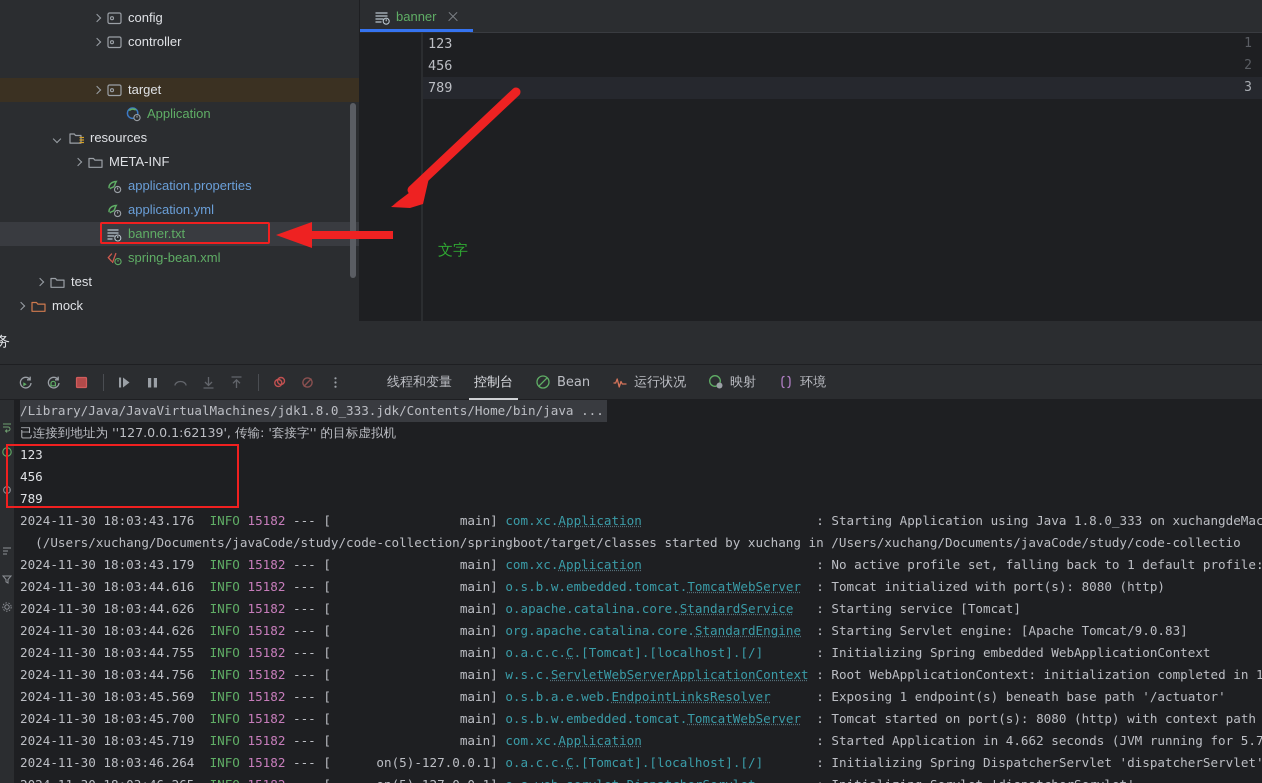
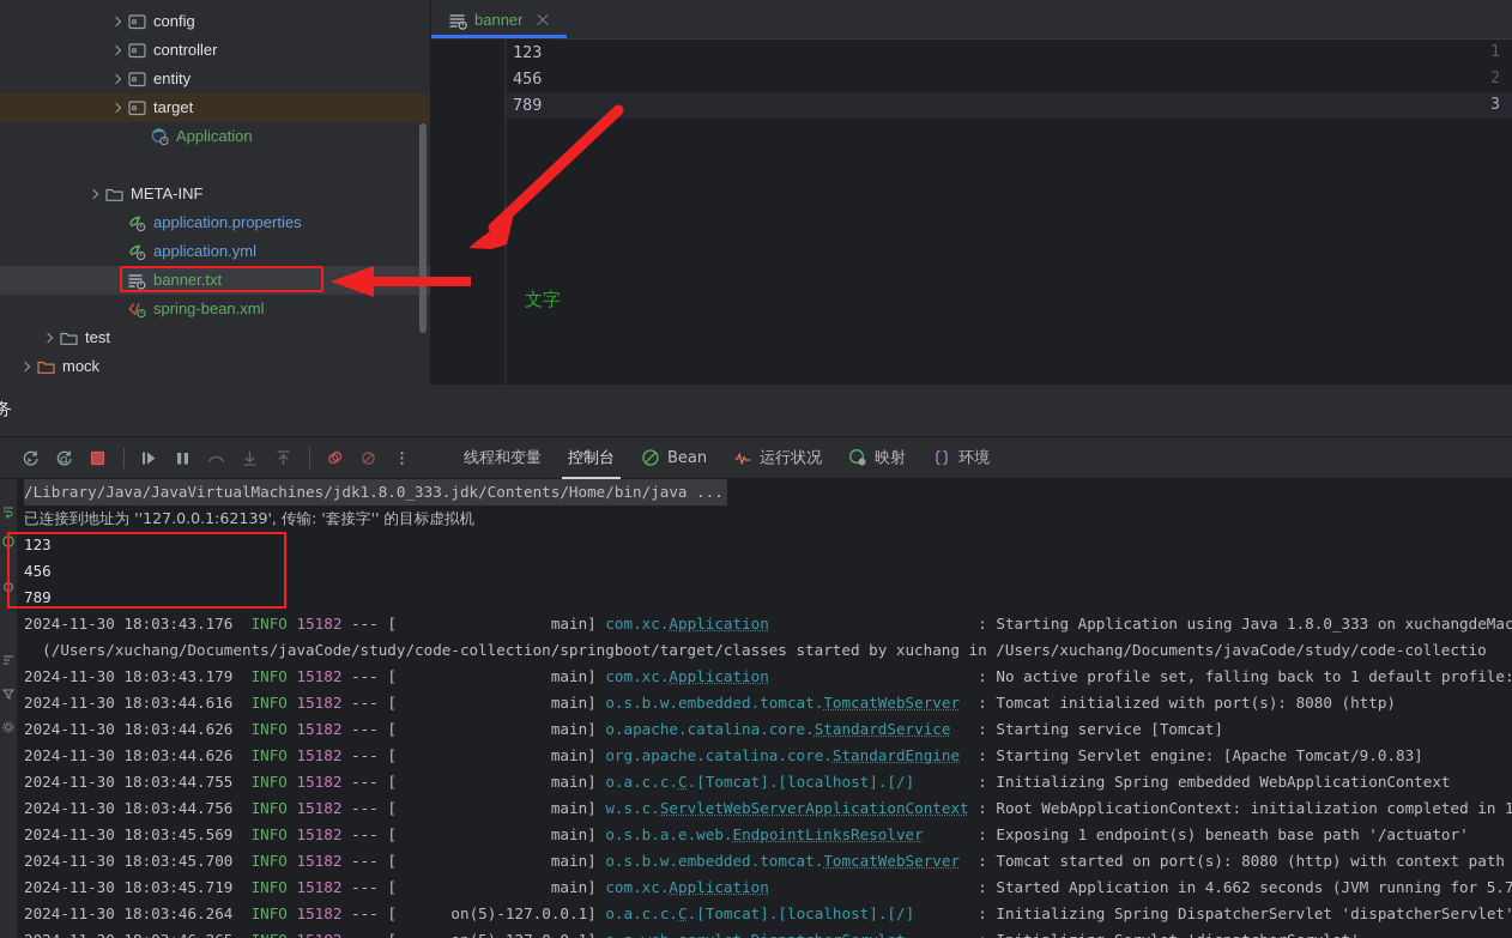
  config
  controller
+ entity
  target
  Application
- resources
  META-INF
  application.properties
  application.yml
  banner.txt
  spring-bean.xml
  test
  mock
  banner
  1
  123
  2
  456
  3
  789
  文字
  务
  线程和变量
  控制台
  Bean
  运行状况
  映射
  环境
  /Library/Java/JavaVirtualMachines/jdk1.8.0_333.jdk/Contents/Home/bin/java ...
  已连接到地址为 ''127.0.0.1:62139', 传输: '套接字'' 的目标虚拟机
  123
  456
  789
  2024-11-30 18:03:43.176 INFO 15182 --- [ main] com.xc.Application : Starting Application using Java 1.8.0_333 on xuchangdeMac
  (/Users/xuchang/Documents/javaCode/study/code-collection/springboot/target/classes started by xuchang in /Users/xuchang/Documents/javaCode/study/code-collectio
  2024-11-30 18:03:43.179 INFO 15182 --- [ main] com.xc.Application : No active profile set, falling back to 1 default profile:
  2024-11-30 18:03:44.616 INFO 15182 --- [ main] o.s.b.w.embedded.tomcat.TomcatWebServer : Tomcat initialized with port(s): 8080 (http)
  2024-11-30 18:03:44.626 INFO 15182 --- [ main] o.apache.catalina.core.StandardService : Starting service [Tomcat]
  2024-11-30 18:03:44.626 INFO 15182 --- [ main] org.apache.catalina.core.StandardEngine : Starting Servlet engine: [Apache Tomcat/9.0.83]
  2024-11-30 18:03:44.755 INFO 15182 --- [ main] o.a.c.c.C.[Tomcat].[localhost].[/] : Initializing Spring embedded WebApplicationContext
  2024-11-30 18:03:44.756 INFO 15182 --- [ main] w.s.c.ServletWebServerApplicationContext : Root WebApplicationContext: initialization completed in 1
  2024-11-30 18:03:45.569 INFO 15182 --- [ main] o.s.b.a.e.web.EndpointLinksResolver : Exposing 1 endpoint(s) beneath base path '/actuator'
  2024-11-30 18:03:45.700 INFO 15182 --- [ main] o.s.b.w.embedded.tomcat.TomcatWebServer : Tomcat started on port(s): 8080 (http) with context path
  2024-11-30 18:03:45.719 INFO 15182 --- [ main] com.xc.Application : Started Application in 4.662 seconds (JVM running for 5.7
  2024-11-30 18:03:46.264 INFO 15182 --- [ on(5)-127.0.0.1] o.a.c.c.C.[Tomcat].[localhost].[/] : Initializing Spring DispatcherServlet 'dispatcherServlet'
